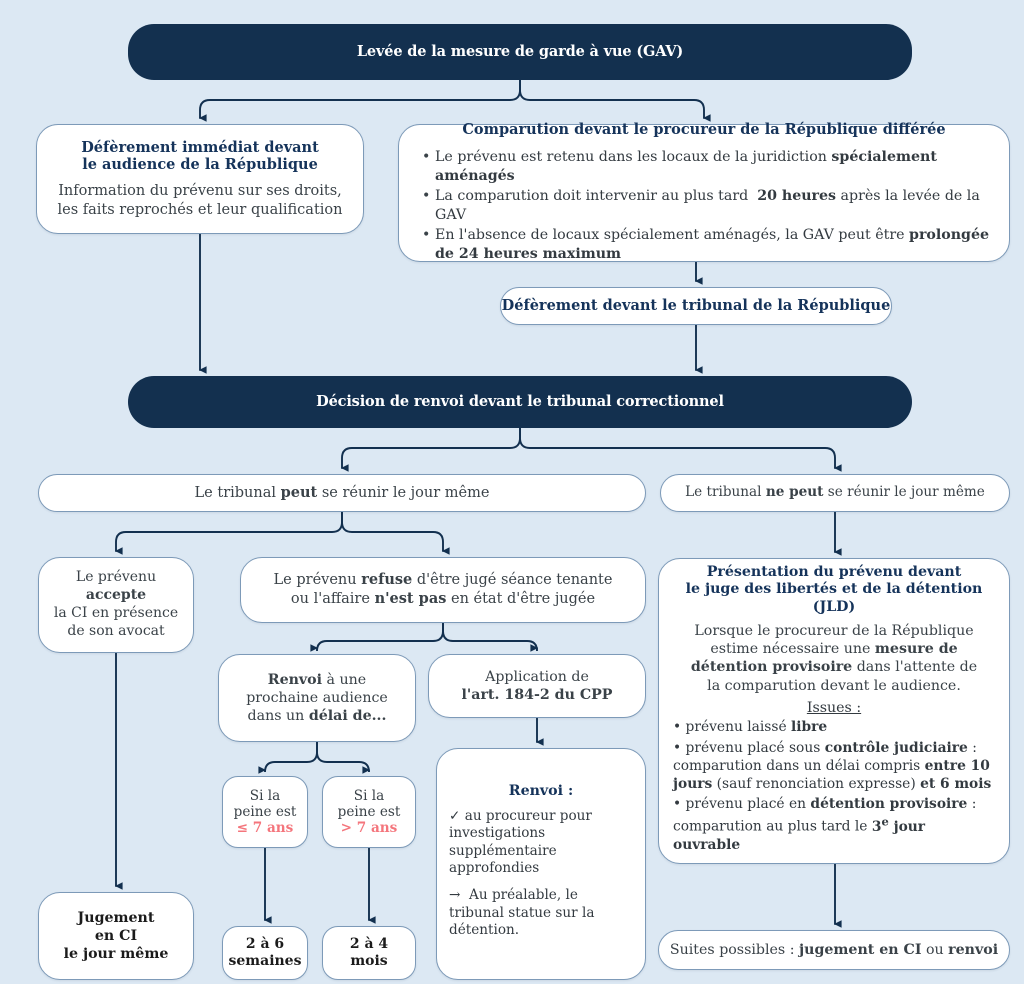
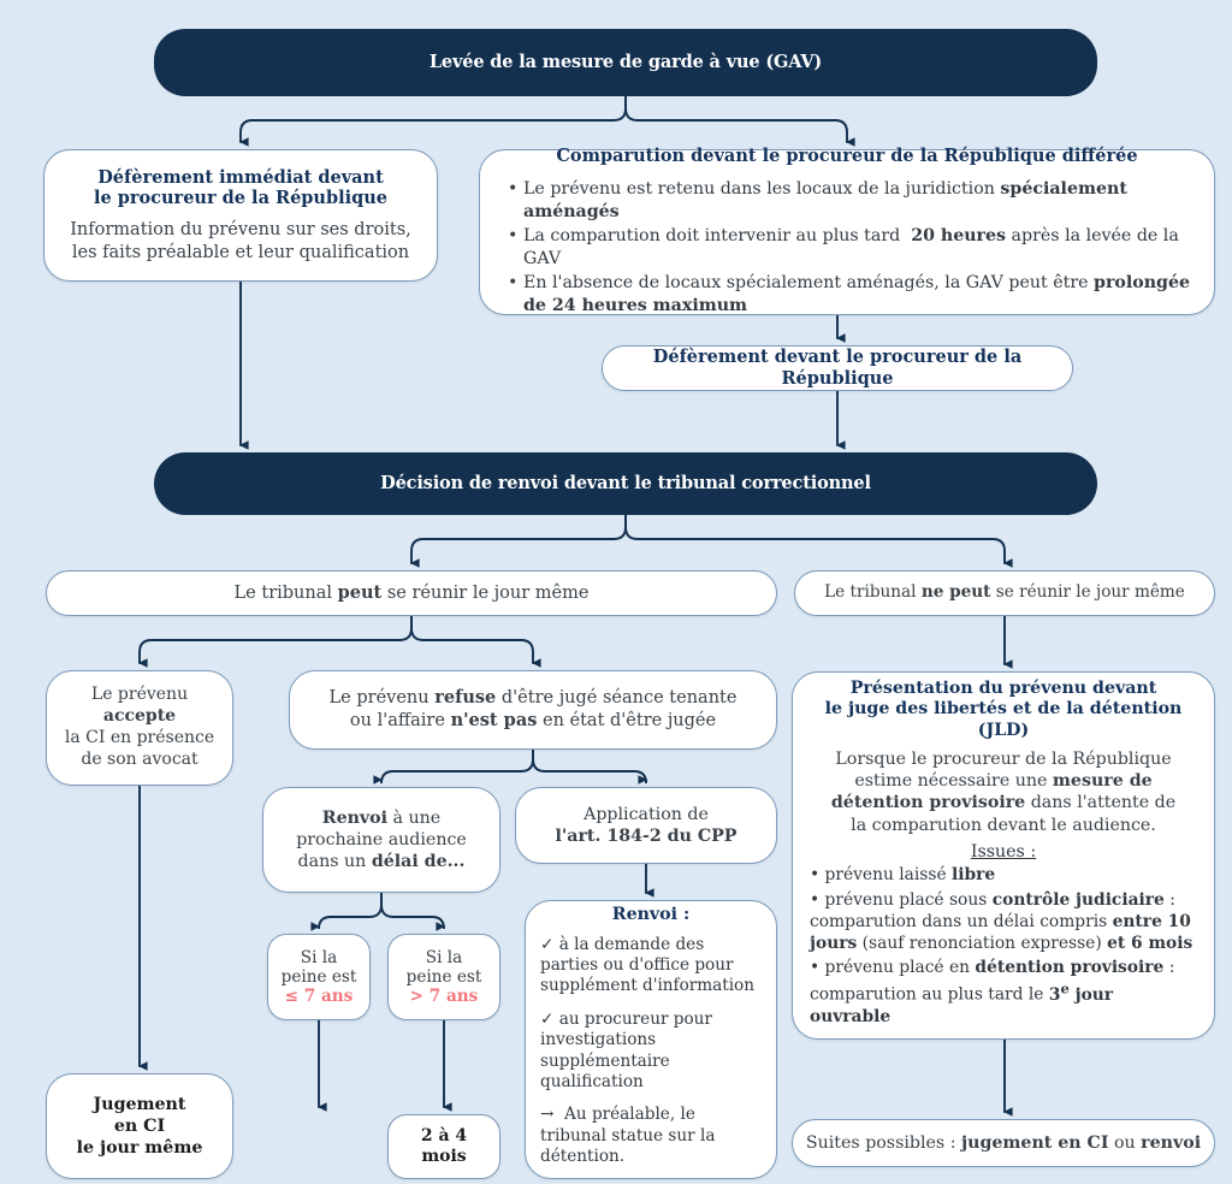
  Levée de la mesure de garde à vue (GAV)
  Défèrement immédiat devant
- le audience de la République
+ le procureur de la République
  Information du prévenu sur ses droits,
- les faits reprochés et leur qualification
+ les faits préalable et leur qualification
  Comparution devant le procureur de la République différée
  Le prévenu est retenu dans les locaux de la juridiction spécialement aménagés
  La comparution doit intervenir au plus tard 20 heures après la levée de la GAV
  En l'absence de locaux spécialement aménagés, la GAV peut être prolongée de 24 heures maximum
- Défèrement devant le tribunal de la République
+ Défèrement devant le procureur de la République
  Décision de renvoi devant le tribunal correctionnel
  Le tribunal peut se réunir le jour même
  Le tribunal ne peut se réunir le jour même
  Le prévenu
  accepte
  la CI en présence
  de son avocat
  Le prévenu refuse d'être jugé séance tenante
  ou l'affaire n'est pas en état d'être jugée
  Renvoi à une
  prochaine audience
  dans un délai de...
  Application de
  l'art. 184-2 du CPP
  Si la
  peine est
  ≤ 7 ans
  Si la
  peine est
  > 7 ans
- 2 à 6
- semaines
  2 à 4
  mois
  Renvoi :
+ ✓ à la demande des parties ou d'office pour supplément d'information
- ✓ au procureur pour investigations supplémentaire approfondies
+ ✓ au procureur pour investigations supplémentaire qualification
  → Au préalable, le tribunal statue sur la détention.
  Jugement
  en CI
  le jour même
  Présentation du prévenu devant
  le juge des libertés et de la détention (JLD)
  Lorsque le procureur de la République
  estime nécessaire une mesure de
  détention provisoire dans l'attente de
  la comparution devant le audience.
  Issues :
  • prévenu laissé libre
  • prévenu placé sous contrôle judiciaire : comparution dans un délai compris entre 10 jours (sauf renonciation expresse) et 6 mois
  • prévenu placé en détention provisoire : comparution au plus tard le 3e jour ouvrable
  Suites possibles : jugement en CI ou renvoi
